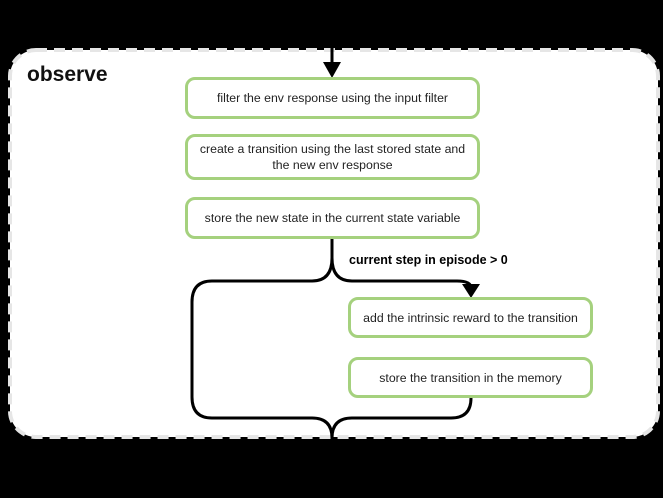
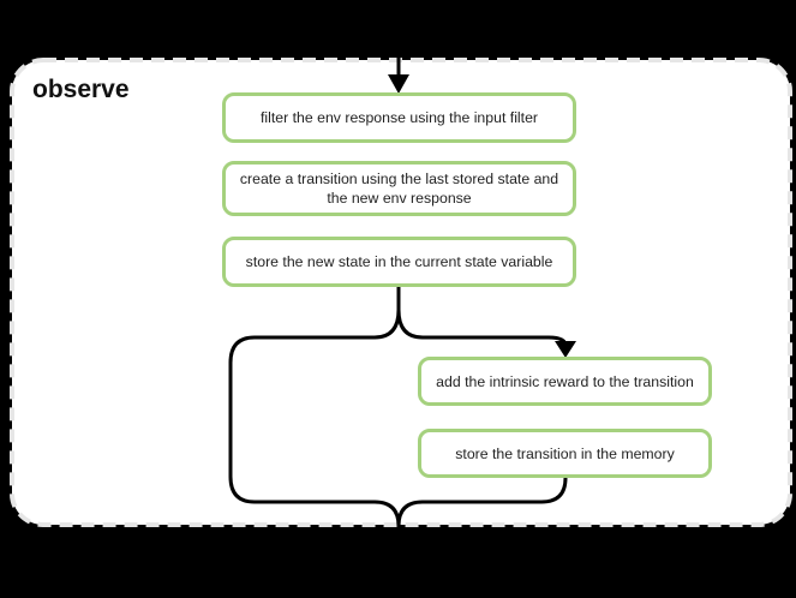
  observe
  filter the env response using the input filter
  create a transition using the last stored state and the new env response
  store the new state in the current state variable
  add the intrinsic reward to the transition
  store the transition in the memory
- current step in episode > 0
